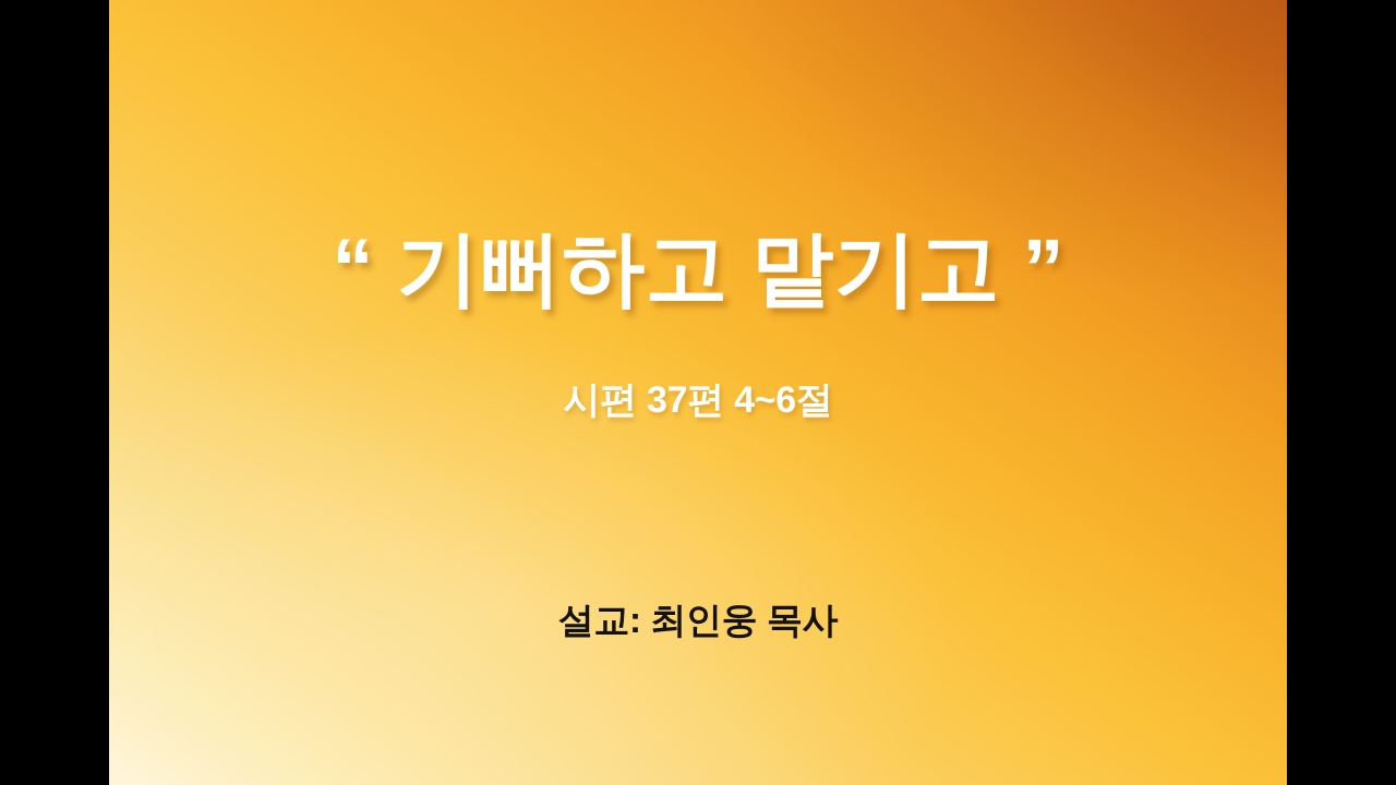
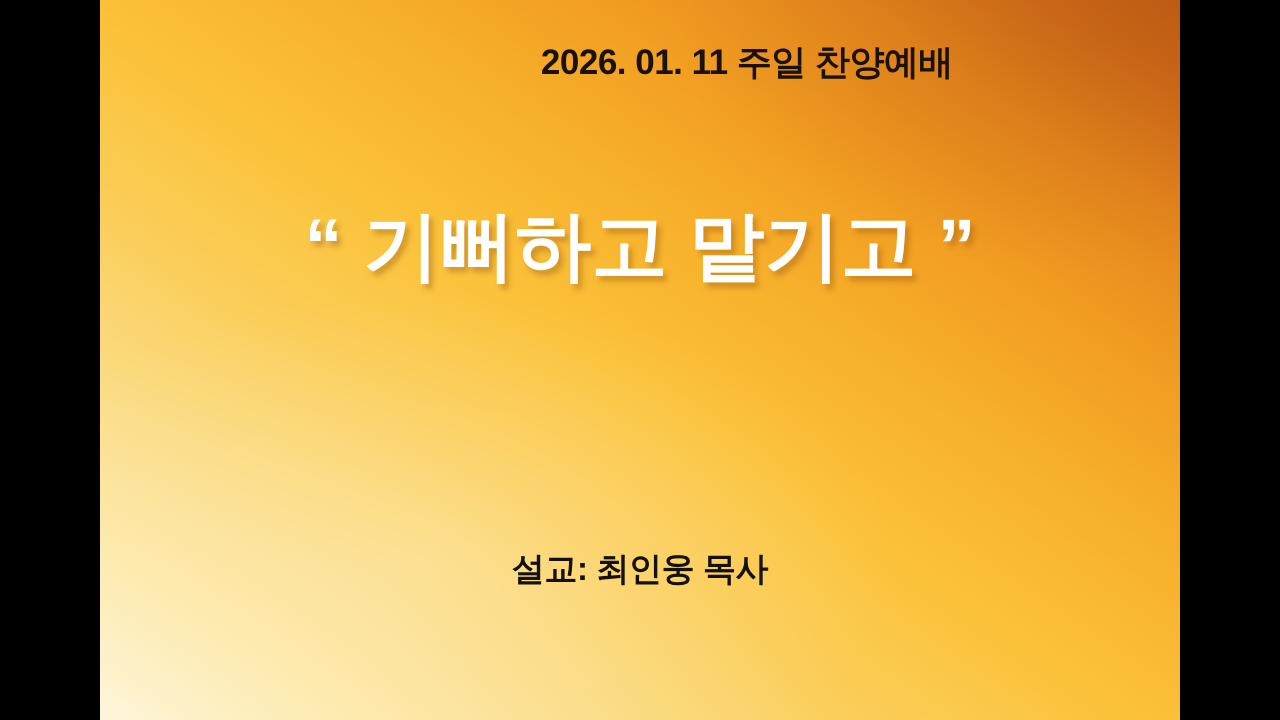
+ 2026. 01. 11 주일 찬양예배
  “ 기뻐하고 맡기고 ”
- 시편 37편 4~6절
  설교: 최인웅 목사
